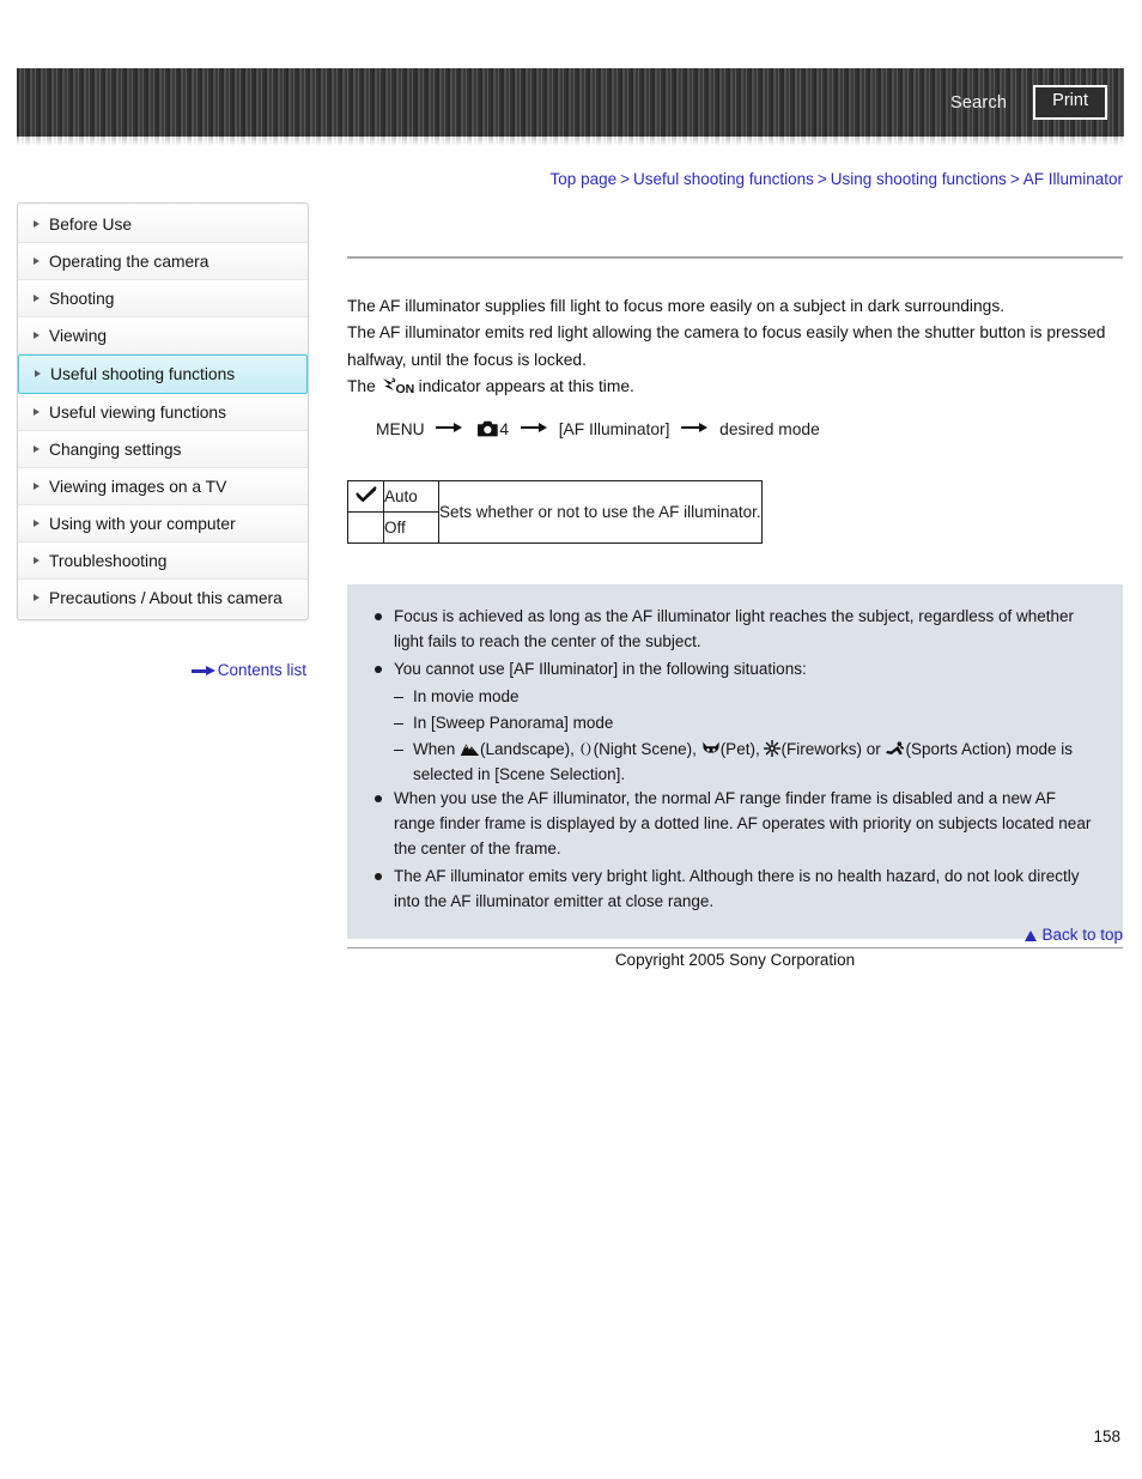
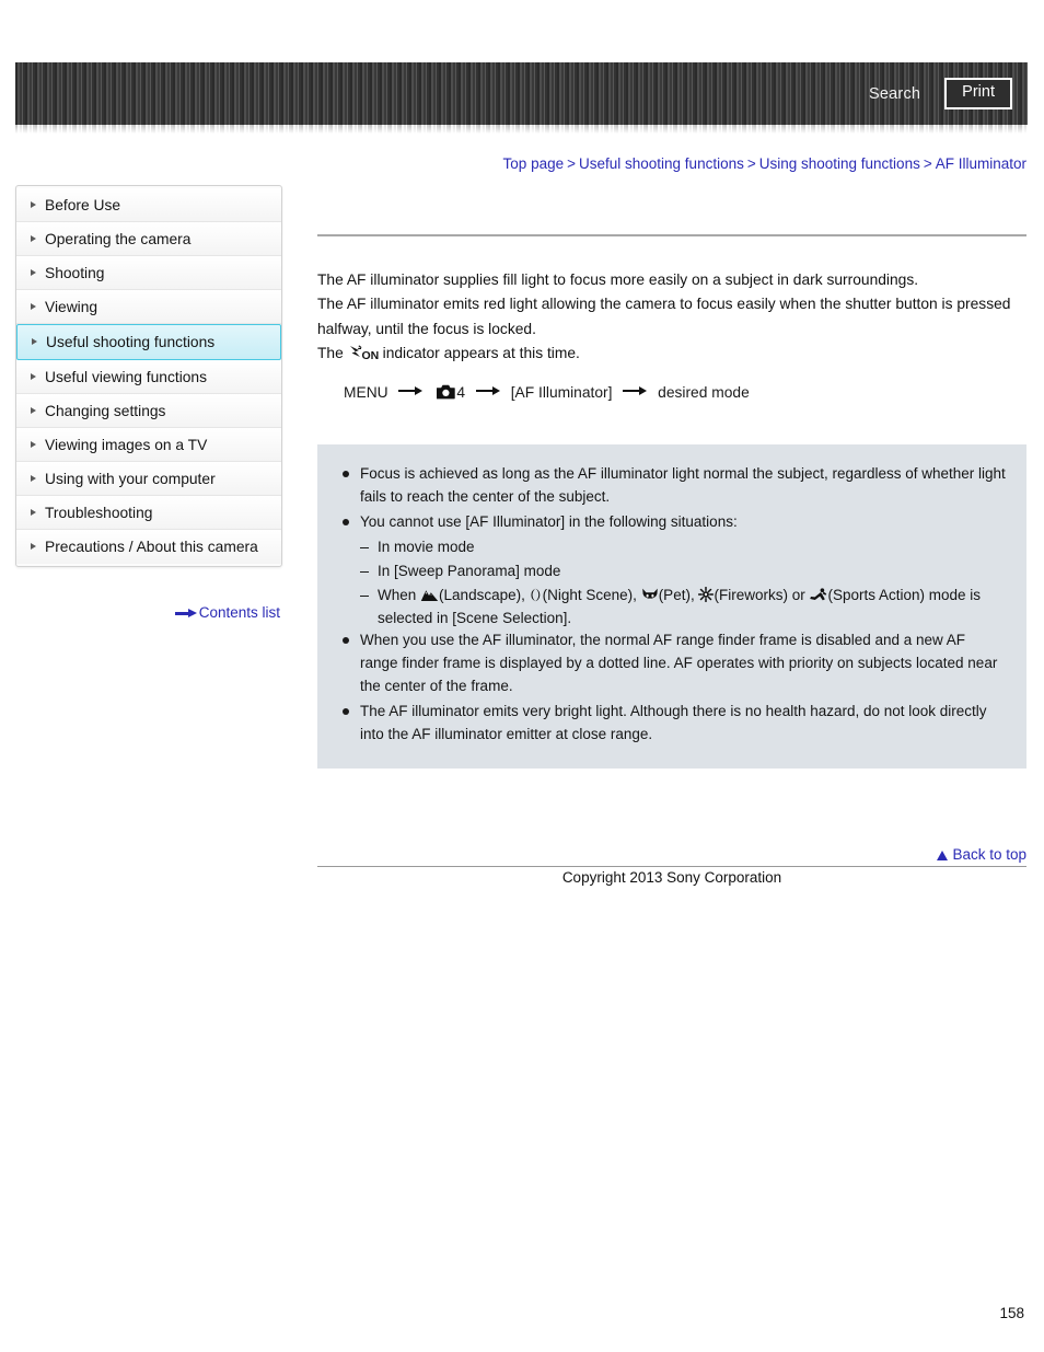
  Search
  Print
  Top page > Useful shooting functions > Using shooting functions > AF Illuminator
  Before Use
  Operating the camera
  Shooting
  Viewing
  Useful shooting functions
  Useful viewing functions
  Changing settings
  Viewing images on a TV
  Using with your computer
  Troubleshooting
  Precautions / About this camera
  Contents list
  The AF illuminator supplies fill light to focus more easily on a subject in dark surroundings.
  The AF illuminator emits red light allowing the camera to focus easily when the shutter button is pressed halfway, until the focus is locked.
  The
  ON
  indicator appears at this time.
  MENU 4 [AF Illuminator] desired mode
- 	Auto	Sets whether or not to use the AF illuminator.
- 	Off
- Focus is achieved as long as the AF illuminator light reaches the subject, regardless of whether light fails to reach the center of the subject.
+ Focus is achieved as long as the AF illuminator light normal the subject, regardless of whether light fails to reach the center of the subject.
  You cannot use [AF Illuminator] in the following situations:
  In movie mode
  In [Sweep Panorama] mode
  When (Landscape), (Night Scene), (Pet), (Fireworks) or (Sports Action) mode is
  selected in [Scene Selection].
  When you use the AF illuminator, the normal AF range finder frame is disabled and a new AF range finder frame is displayed by a dotted line. AF operates with priority on subjects located near the center of the frame.
  The AF illuminator emits very bright light. Although there is no health hazard, do not look directly into the AF illuminator emitter at close range.
  Back to top
- Copyright 2005 Sony Corporation
+ Copyright 2013 Sony Corporation
  158
